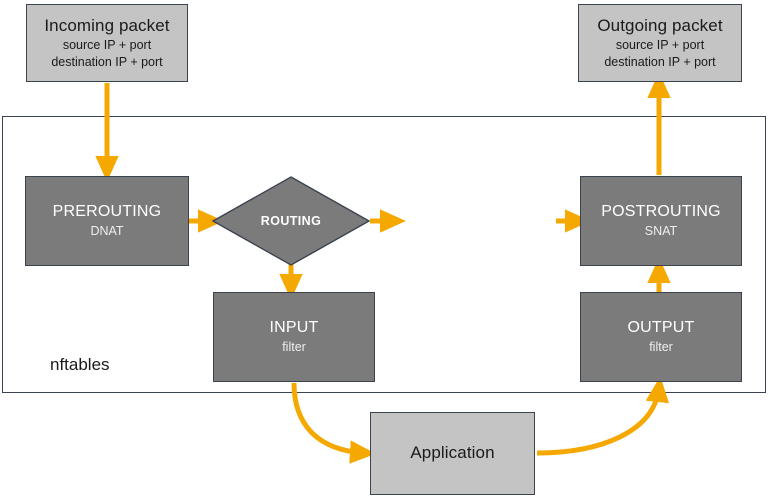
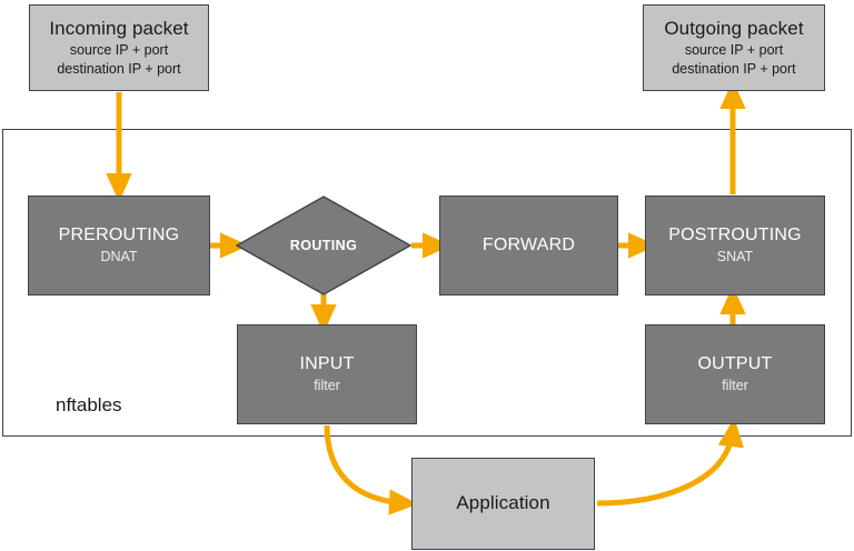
  nftables
  Incoming packet
  source IP + port
  destination IP + port
  Outgoing packet
  source IP + port
  destination IP + port
  PREROUTING
  DNAT
  ROUTING
+ FORWARD
  POSTROUTING
  SNAT
  INPUT
  filter
  OUTPUT
  filter
  Application
